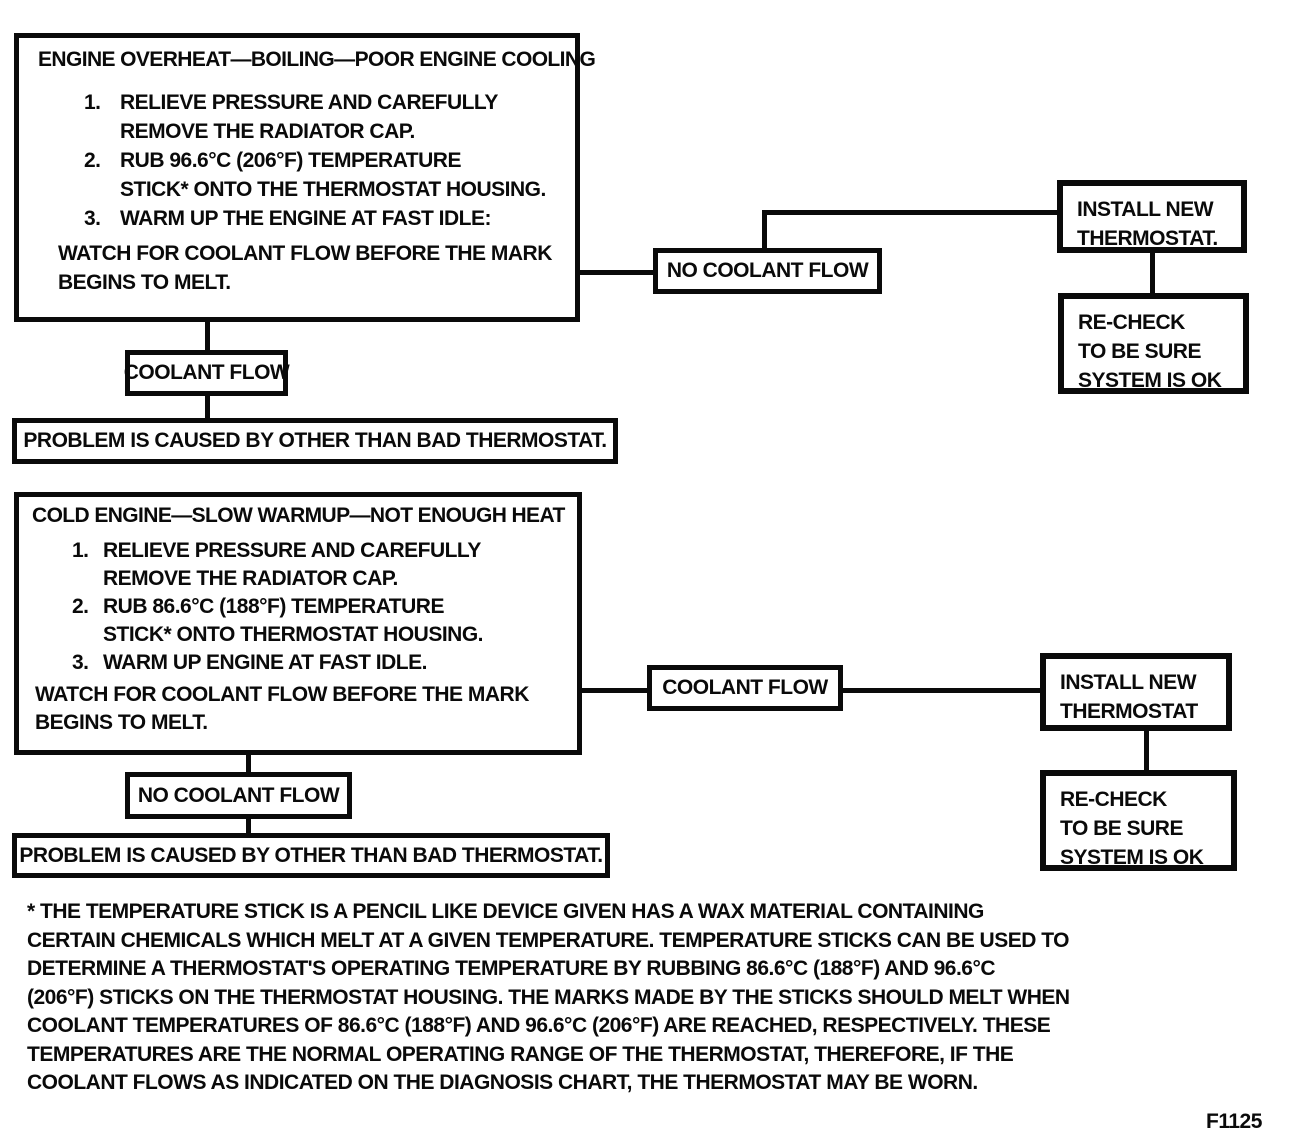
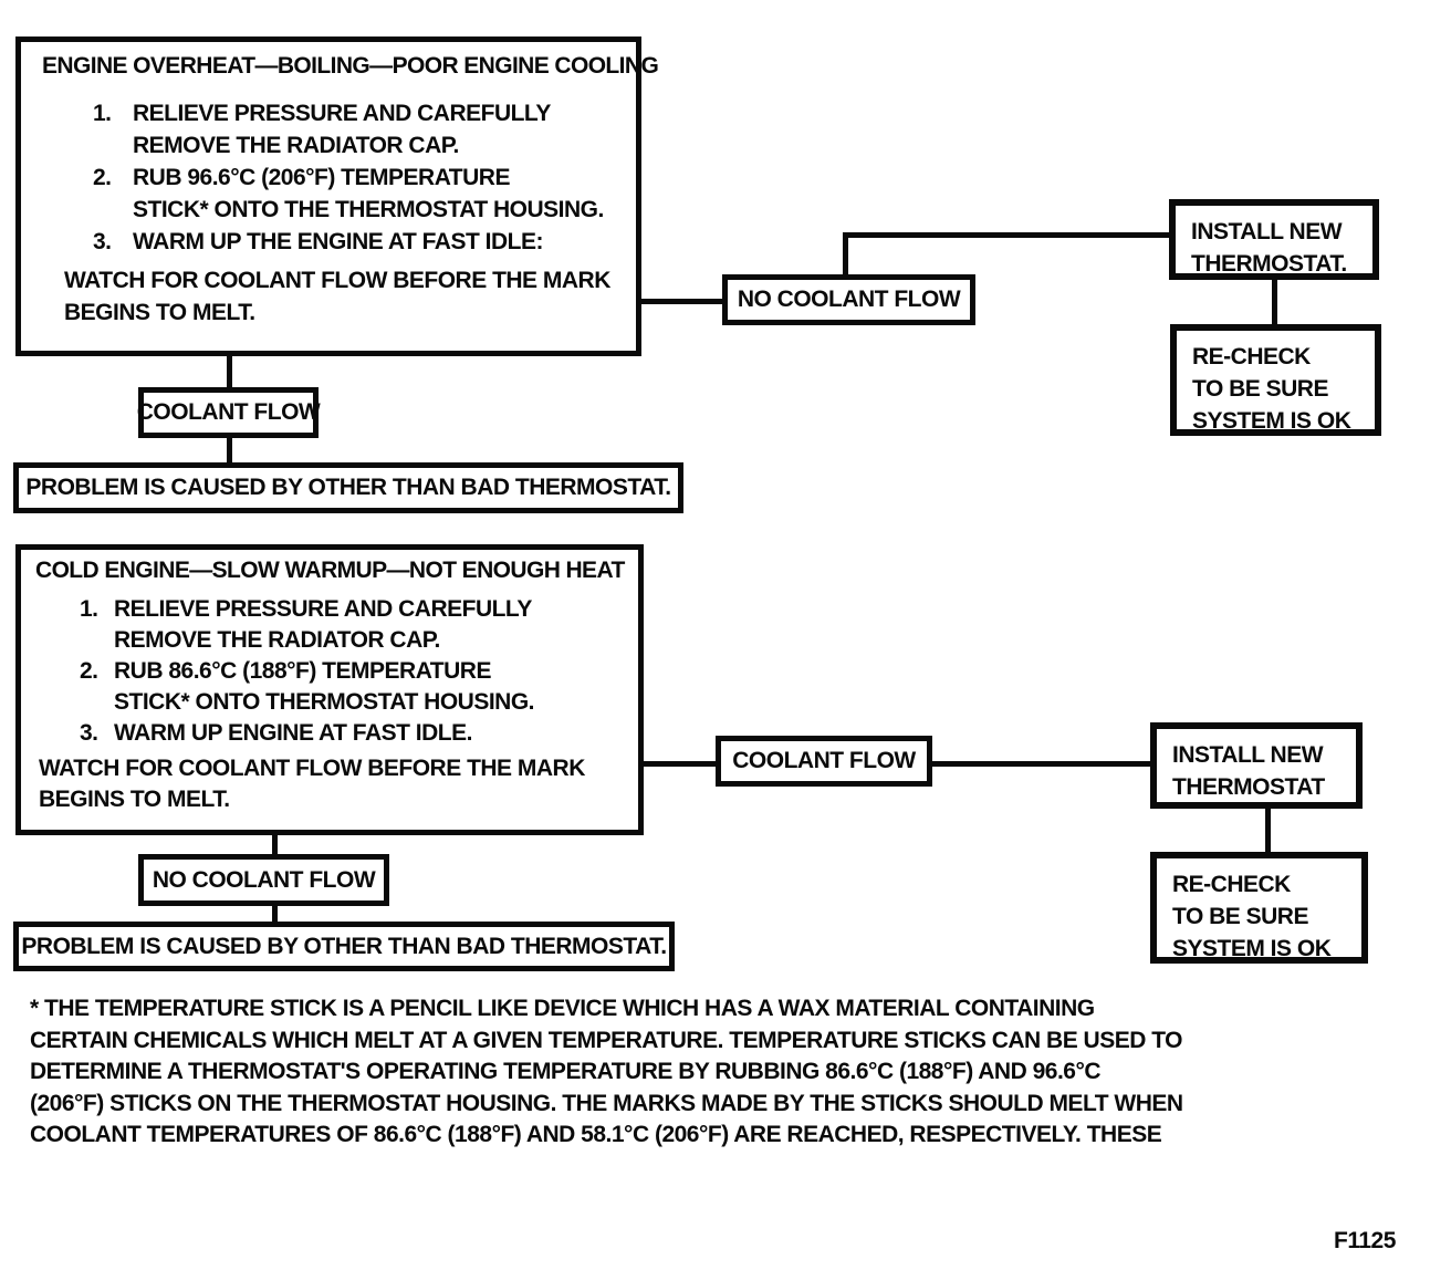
  ENGINE OVERHEAT—BOILING—POOR ENGINE COOLING
  1.
  RELIEVE PRESSURE AND CAREFULLY
  REMOVE THE RADIATOR CAP.
  2.
  RUB 96.6°C (206°F) TEMPERATURE
  STICK* ONTO THE THERMOSTAT HOUSING.
  3.
  WARM UP THE ENGINE AT FAST IDLE:
  WATCH FOR COOLANT FLOW BEFORE THE MARK
  BEGINS TO MELT.
  NO COOLANT FLOW
  INSTALL NEW
  THERMOSTAT.
  RE-CHECK
  TO BE SURE
  SYSTEM IS OK
  COOLANT FLOW
  PROBLEM IS CAUSED BY OTHER THAN BAD THERMOSTAT.
  COLD ENGINE—SLOW WARMUP—NOT ENOUGH HEAT
  1.
  RELIEVE PRESSURE AND CAREFULLY
  REMOVE THE RADIATOR CAP.
  2.
  RUB 86.6°C (188°F) TEMPERATURE
  STICK* ONTO THERMOSTAT HOUSING.
  3.
  WARM UP ENGINE AT FAST IDLE.
  WATCH FOR COOLANT FLOW BEFORE THE MARK
  BEGINS TO MELT.
  COOLANT FLOW
  INSTALL NEW
  THERMOSTAT
  RE-CHECK
  TO BE SURE
  SYSTEM IS OK
  NO COOLANT FLOW
  PROBLEM IS CAUSED BY OTHER THAN BAD THERMOSTAT.
- * THE TEMPERATURE STICK IS A PENCIL LIKE DEVICE GIVEN HAS A WAX MATERIAL CONTAINING
+ * THE TEMPERATURE STICK IS A PENCIL LIKE DEVICE WHICH HAS A WAX MATERIAL CONTAINING
  CERTAIN CHEMICALS WHICH MELT AT A GIVEN TEMPERATURE. TEMPERATURE STICKS CAN BE USED TO
  DETERMINE A THERMOSTAT'S OPERATING TEMPERATURE BY RUBBING 86.6°C (188°F) AND 96.6°C
  (206°F) STICKS ON THE THERMOSTAT HOUSING. THE MARKS MADE BY THE STICKS SHOULD MELT WHEN
- COOLANT TEMPERATURES OF 86.6°C (188°F) AND 96.6°C (206°F) ARE REACHED, RESPECTIVELY. THESE
+ COOLANT TEMPERATURES OF 86.6°C (188°F) AND 58.1°C (206°F) ARE REACHED, RESPECTIVELY. THESE
- TEMPERATURES ARE THE NORMAL OPERATING RANGE OF THE THERMOSTAT, THEREFORE, IF THE
- COOLANT FLOWS AS INDICATED ON THE DIAGNOSIS CHART, THE THERMOSTAT MAY BE WORN.
  F1125
